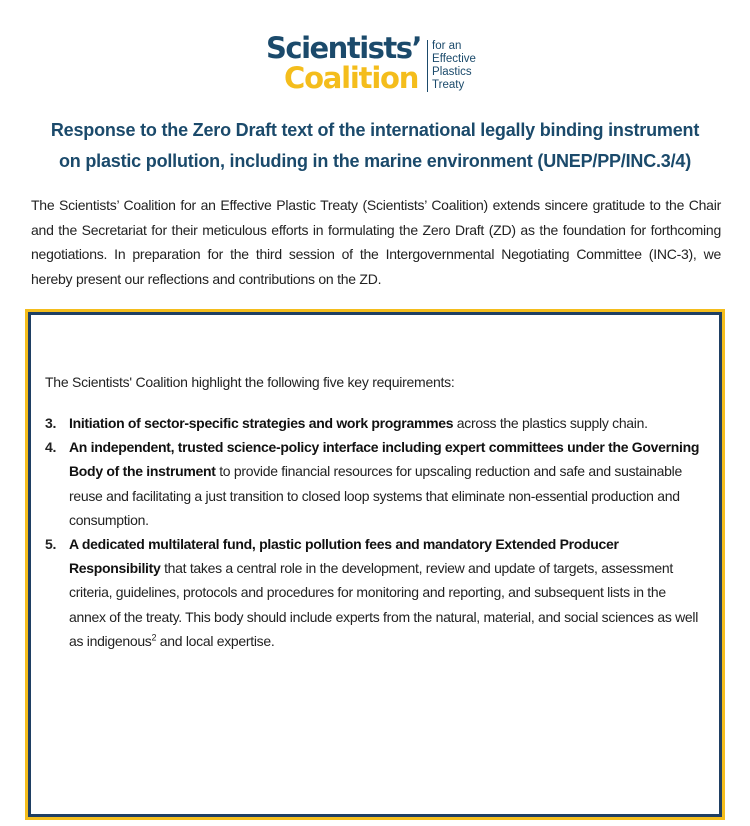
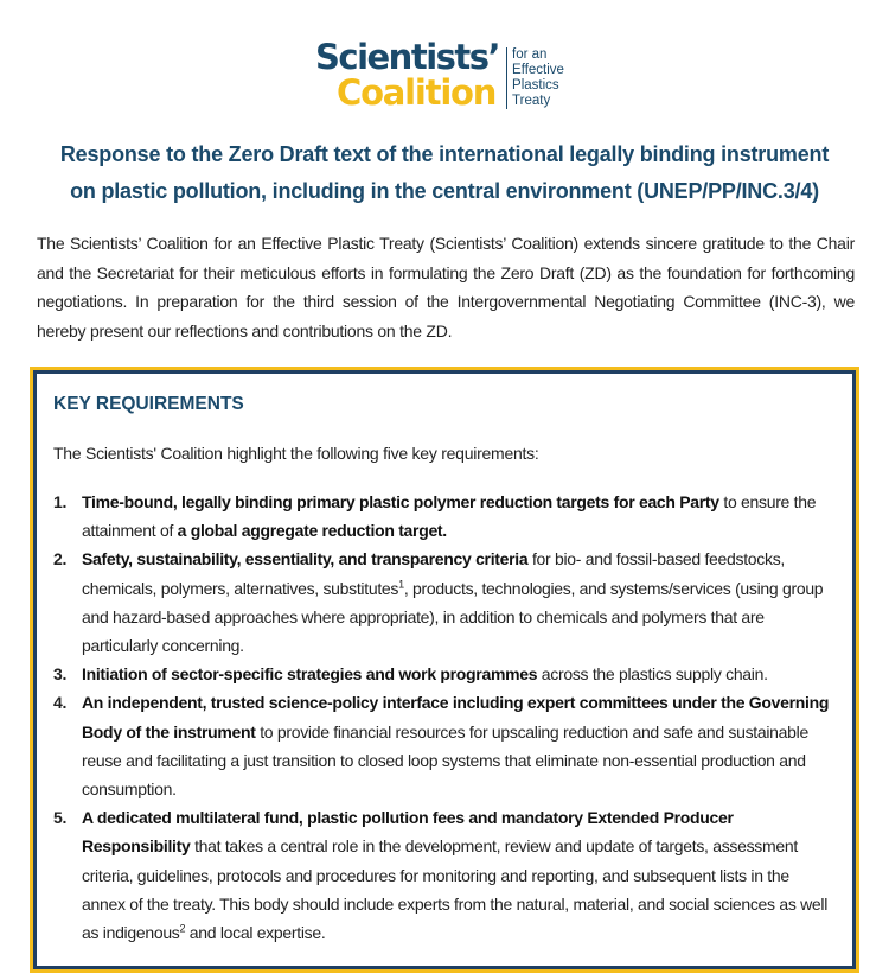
  Scientists’
  Coalition
  for an
  Effective
  Plastics
  Treaty
  Response to the Zero Draft text of the international legally binding instrument
- on plastic pollution, including in the marine environment (UNEP/PP/INC.3/4)
+ on plastic pollution, including in the central environment (UNEP/PP/INC.3/4)
  The Scientists’ Coalition for an Effective Plastic Treaty (Scientists’ Coalition) extends sincere gratitude to the Chair and the Secretariat for their meticulous efforts in formulating the Zero Draft (ZD) as the foundation for forthcoming negotiations. In preparation for the third session of the Intergovernmental Negotiating Committee (INC-3), we hereby present our reflections and contributions on the ZD.
+ KEY REQUIREMENTS
  The Scientists' Coalition highlight the following five key requirements:
+ 1.
+ Time-bound, legally binding primary plastic polymer reduction targets for each Party to ensure the attainment of a global aggregate reduction target.
+ 2.
+ Safety, sustainability, essentiality, and transparency criteria for bio- and fossil-based feedstocks, chemicals, polymers, alternatives, substitutes1, products, technologies, and systems/services (using group and hazard-based approaches where appropriate), in addition to chemicals and polymers that are particularly concerning.
  3.
  Initiation of sector-specific strategies and work programmes across the plastics supply chain.
  4.
  An independent, trusted science-policy interface including expert committees under the Governing Body of the instrument to provide financial resources for upscaling reduction and safe and sustainable reuse and facilitating a just transition to closed loop systems that eliminate non-essential production and consumption.
  5.
  A dedicated multilateral fund, plastic pollution fees and mandatory Extended Producer Responsibility that takes a central role in the development, review and update of targets, assessment criteria, guidelines, protocols and procedures for monitoring and reporting, and subsequent lists in the annex of the treaty. This body should include experts from the natural, material, and social sciences as well as indigenous2 and local expertise.
